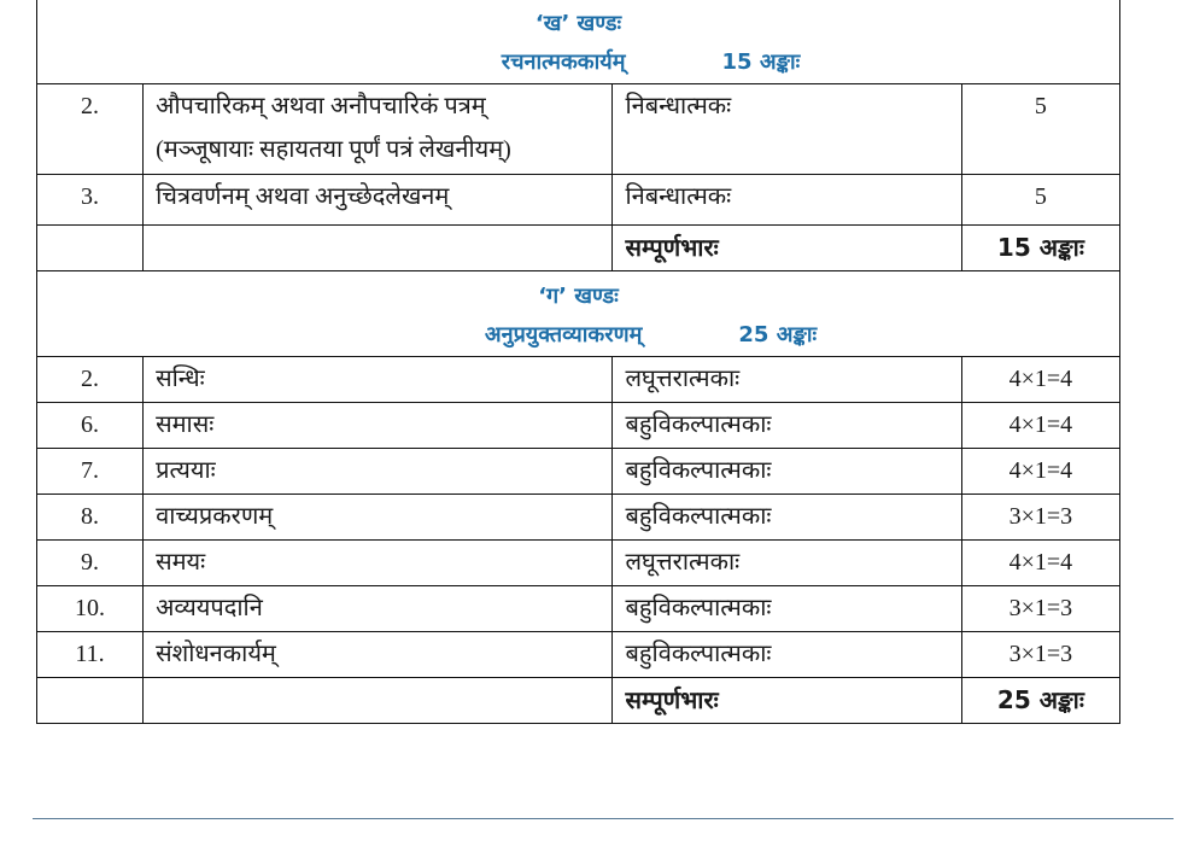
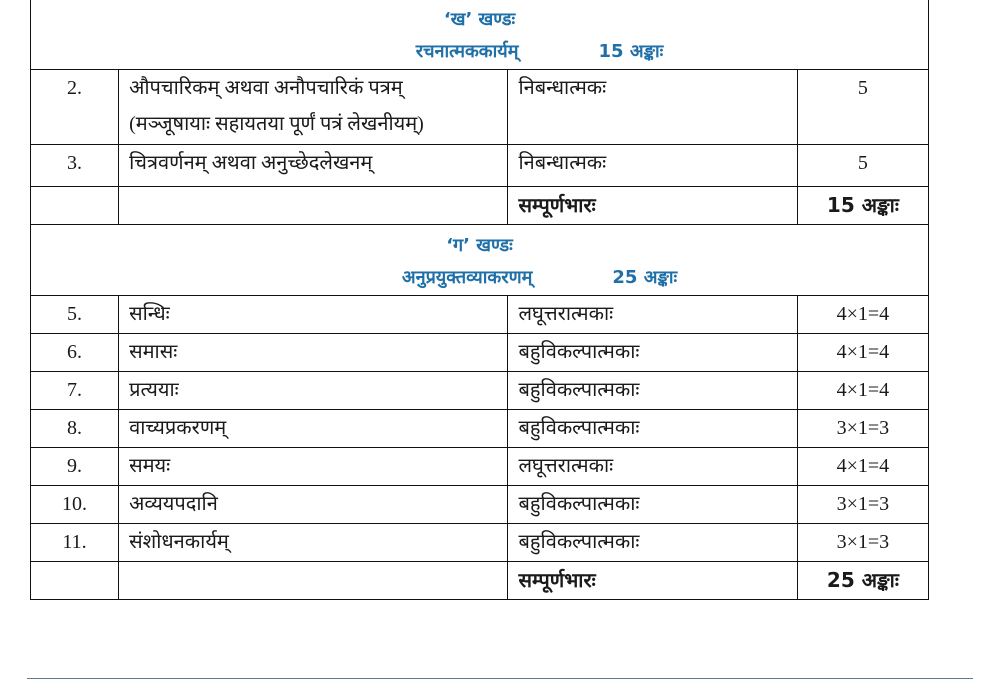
  ‘ख’ खण्डः रचनात्मककार्यम् 15 अङ्काः
  2.	औपचारिकम् अथवा अनौपचारिकं पत्रम् (मञ्जूषायाः सहायतया पूर्णं पत्रं लेखनीयम्)	निबन्धात्मकः	5
  3.	चित्रवर्णनम् अथवा अनुच्छेदलेखनम्	निबन्धात्मकः	5
  		सम्पूर्णभारः	15 अङ्काः
  ‘ग’ खण्डः अनुप्रयुक्तव्याकरणम् 25 अङ्काः
- 2.	सन्धिः	लघूत्तरात्मकाः	4×1=4
+ 5.	सन्धिः	लघूत्तरात्मकाः	4×1=4
  6.	समासः	बहुविकल्पात्मकाः	4×1=4
  7.	प्रत्ययाः	बहुविकल्पात्मकाः	4×1=4
  8.	वाच्यप्रकरणम्	बहुविकल्पात्मकाः	3×1=3
  9.	समयः	लघूत्तरात्मकाः	4×1=4
  10.	अव्ययपदानि	बहुविकल्पात्मकाः	3×1=3
  11.	संशोधनकार्यम्	बहुविकल्पात्मकाः	3×1=3
  		सम्पूर्णभारः	25 अङ्काः
